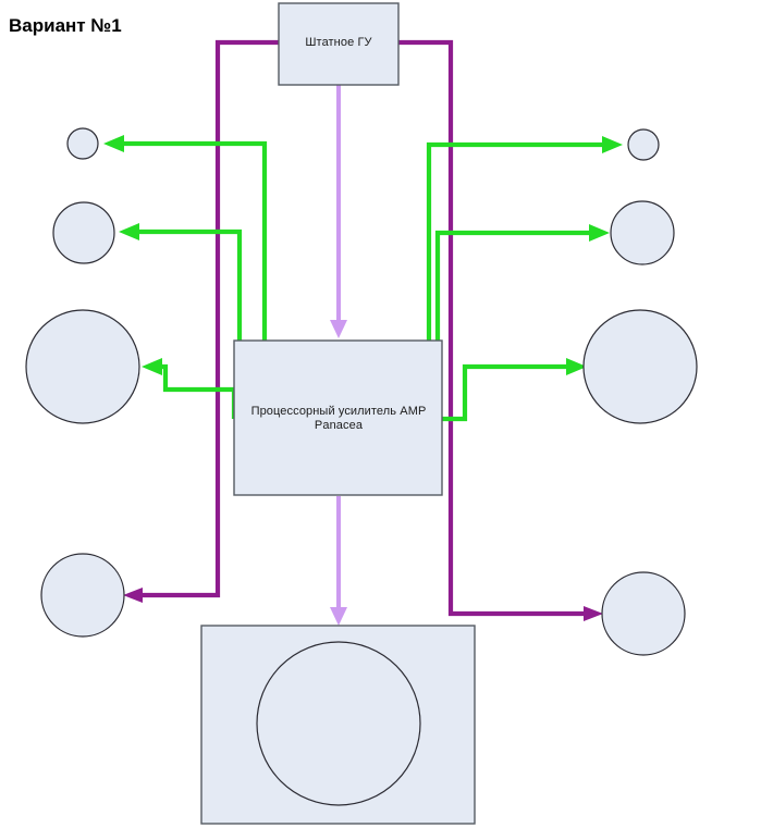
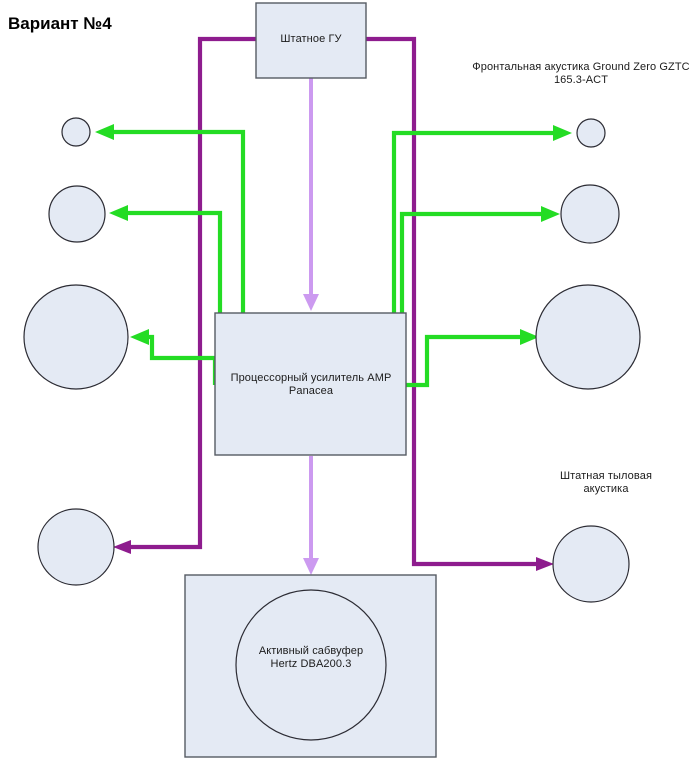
- Вариант №1
+ Вариант №4
  Штатное ГУ
  Процессорный усилитель AMP
  Panacea
+ Активный сабвуфер
+ Hertz DBA200.3
+ Фронтальная акустика Ground Zero GZTC
+ 165.3-ACT
+ Штатная тыловая
+ акустика
